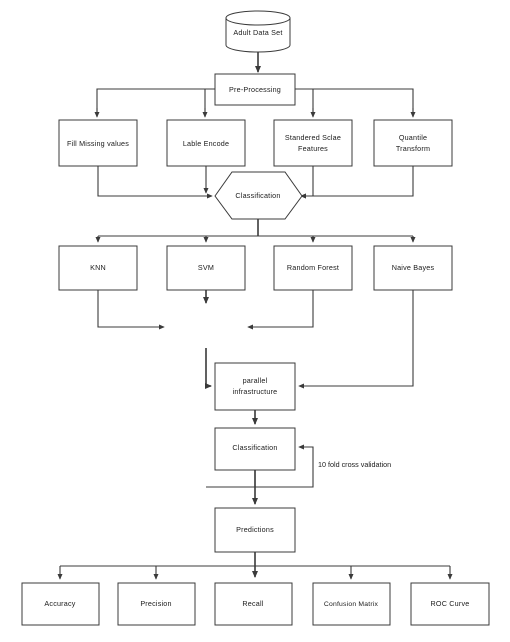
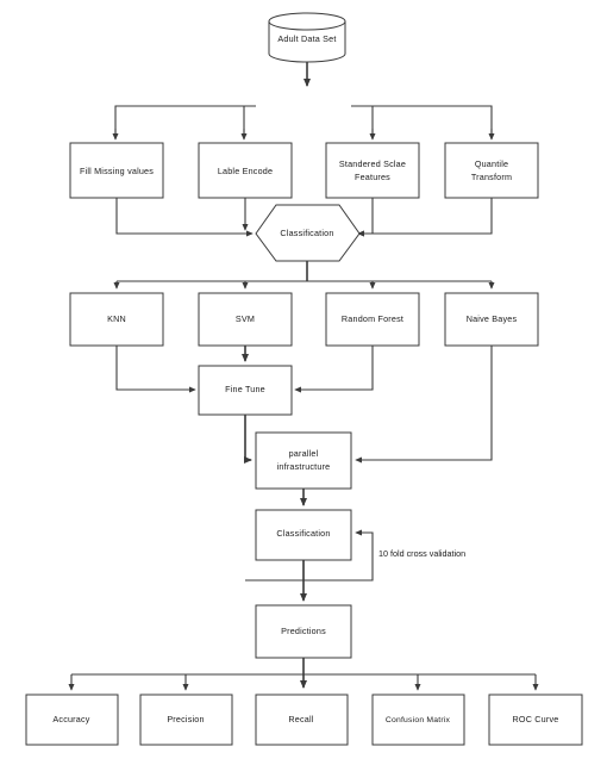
  Adult Data Set
- Pre-Processing
  Fill Missing values
  Lable Encode
  Standered Sclae
  Features
  Quantile
  Transform
  Classification
  KNN
  SVM
  Random Forest
  Naive Bayes
+ Fine Tune
  parallel
  infrastructure
  Classification
  10 fold cross validation
  Predictions
  Accuracy
  Precision
  Recall
  ROC Curve
